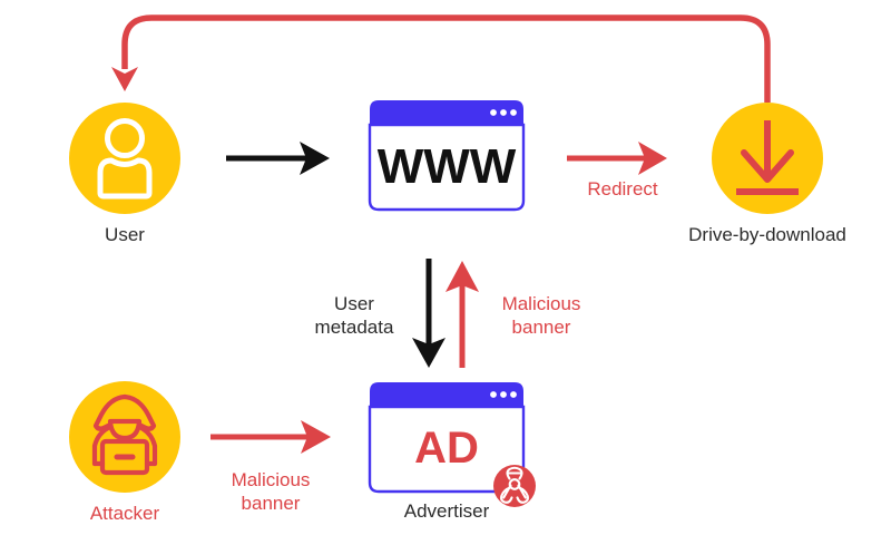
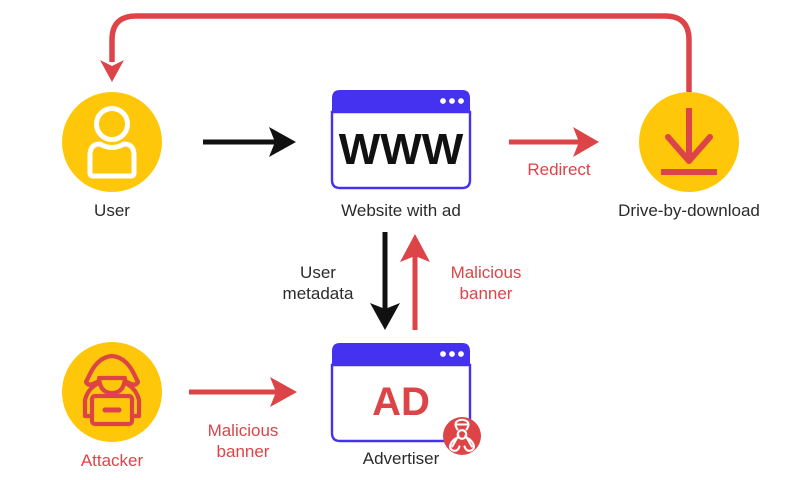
  WWW
  AD
  User
+ Website with ad
  Drive-by-download
  Attacker
  Advertiser
  Redirect
  User
  metadata
  Malicious
  banner
  Malicious
  banner
